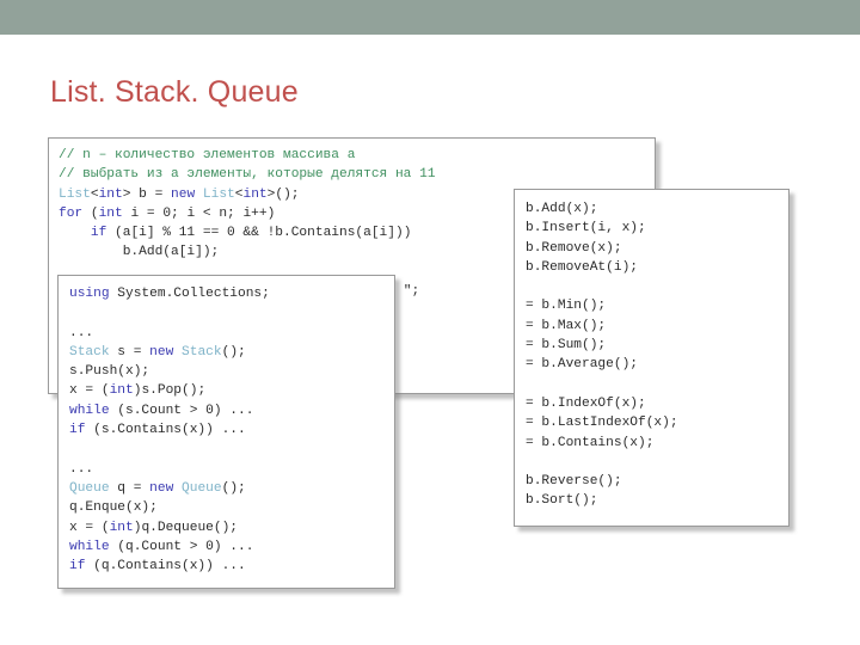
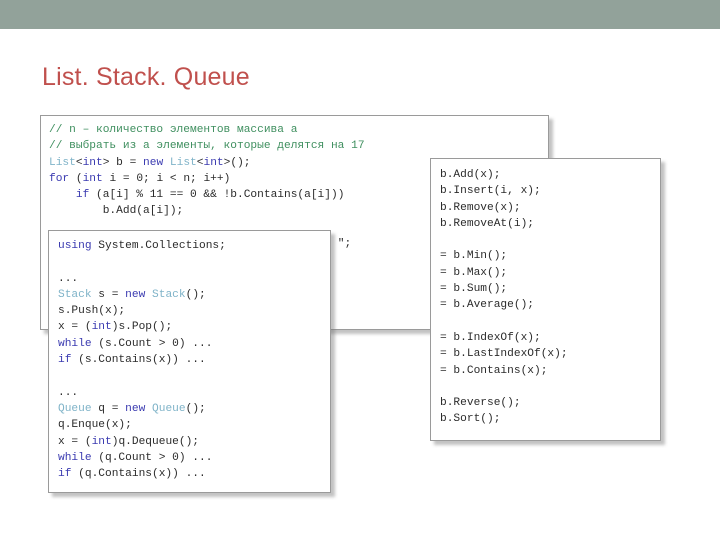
  List. Stack. Queue
- // n – количество элементов массива a // выбрать из a элементы, которые делятся на 11 List<int> b = new List<int>(); for (int i = 0; i < n; i++) if (a[i] % 11 == 0 && !b.Contains(a[i])) b.Add(a[i]); ";
+ // n – количество элементов массива a // выбрать из a элементы, которые делятся на 17 List<int> b = new List<int>(); for (int i = 0; i < n; i++) if (a[i] % 11 == 0 && !b.Contains(a[i])) b.Add(a[i]); ";
  b.Add(x); b.Insert(i, x); b.Remove(x); b.RemoveAt(i); = b.Min(); = b.Max(); = b.Sum(); = b.Average(); = b.IndexOf(x); = b.LastIndexOf(x); = b.Contains(x); b.Reverse(); b.Sort();
  using System.Collections; ... Stack s = new Stack(); s.Push(x); x = (int)s.Pop(); while (s.Count > 0) ... if (s.Contains(x)) ... ... Queue q = new Queue(); q.Enque(x); x = (int)q.Dequeue(); while (q.Count > 0) ... if (q.Contains(x)) ...
